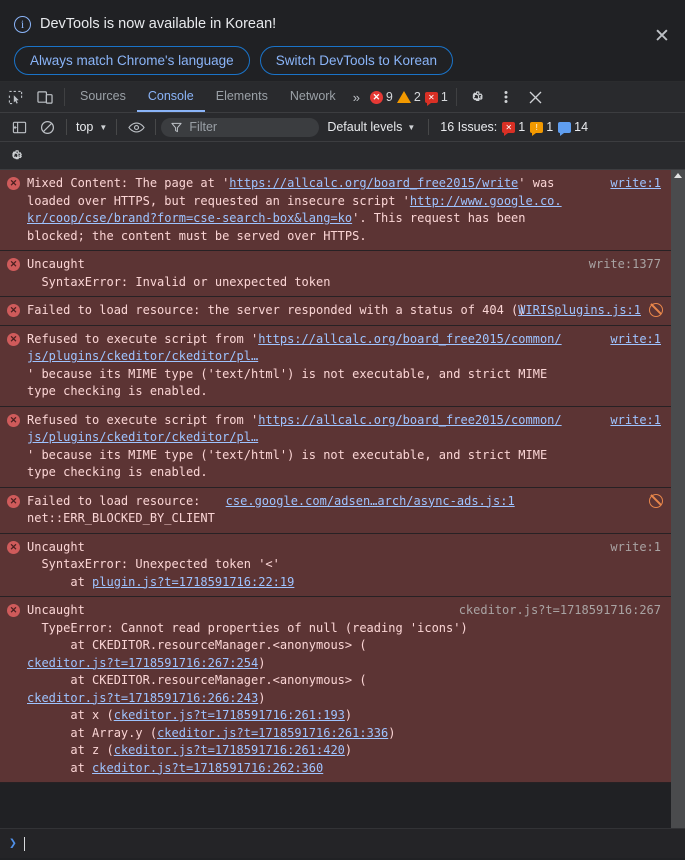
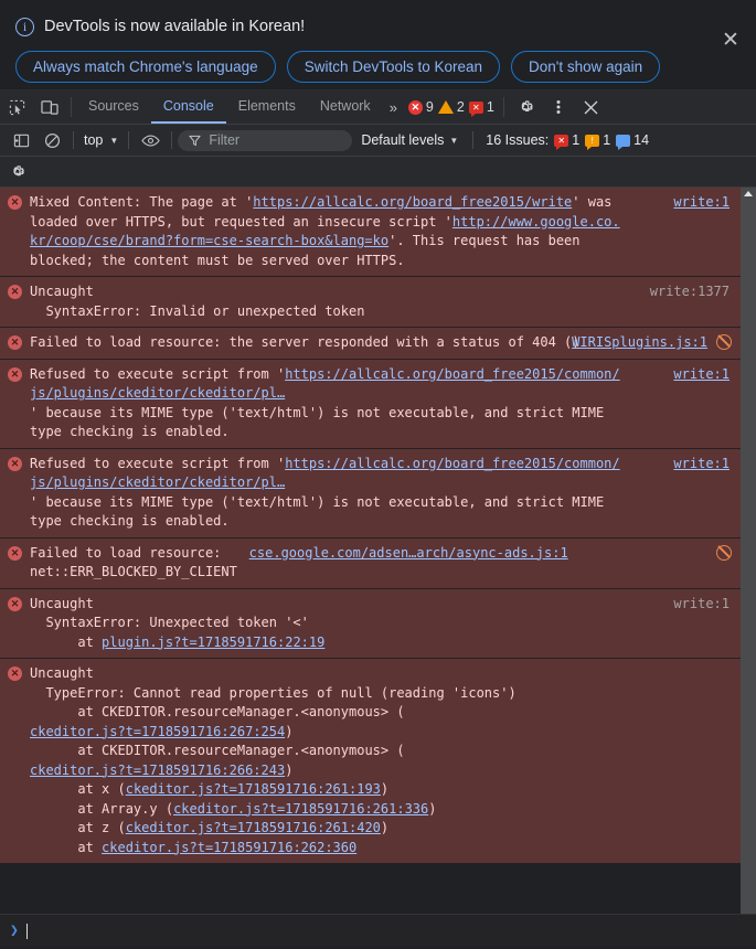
  i
  DevTools is now available in Korean!
  Always match Chrome's language
  Switch DevTools to Korean
+ Don't show again
  ✕
  Sources
  Console
  Elements
  Network
  »
  ✕
  9
  2
  ✕
  1
  top
  ▼
  Filter
  Default levels
  ▼
  16 Issues:
  ✕
  1
  !
  1
  14
  ✕
  Mixed Content: The page at 'https://allcalc.org/board_free2015/write' was loaded over HTTPS, but requested an insecure script 'http://www.google.co.kr/coop/cse/brand?form=cse-search-box&lang=ko'. This request has been blocked; the content must be served over HTTPS.
  write:1
  ✕
  Uncaught
  SyntaxError: Invalid or unexpected token
  write:1377
  ✕
  Failed to load resource: the server responded with a status of 404 ()
  WIRISplugins.js:1
  ✕
  Refused to execute script from 'https://allcalc.org/board_free2015/common/js/plugins/ckeditor/ckeditor/pl…
  ' because its MIME type ('text/html') is not executable, and strict MIME type checking is enabled.
  write:1
  ✕
  Refused to execute script from 'https://allcalc.org/board_free2015/common/js/plugins/ckeditor/ckeditor/pl…
  ' because its MIME type ('text/html') is not executable, and strict MIME type checking is enabled.
  write:1
  ✕
  Failed to load resource:
  net::ERR_BLOCKED_BY_CLIENT
  cse.google.com/adsen…arch/async-ads.js:1
  ✕
  Uncaught
  SyntaxError: Unexpected token '<'
  at plugin.js?t=1718591716:22:19
  write:1
  ✕
  Uncaught
  TypeError: Cannot read properties of null (reading 'icons')
  at CKEDITOR.resourceManager.<anonymous> (
  ckeditor.js?t=1718591716:267:254)
  at CKEDITOR.resourceManager.<anonymous> (
  ckeditor.js?t=1718591716:266:243)
  at x (ckeditor.js?t=1718591716:261:193)
  at Array.y (ckeditor.js?t=1718591716:261:336)
  at z (ckeditor.js?t=1718591716:261:420)
  at ckeditor.js?t=1718591716:262:360
- ckeditor.js?t=1718591716:267
  ❯
